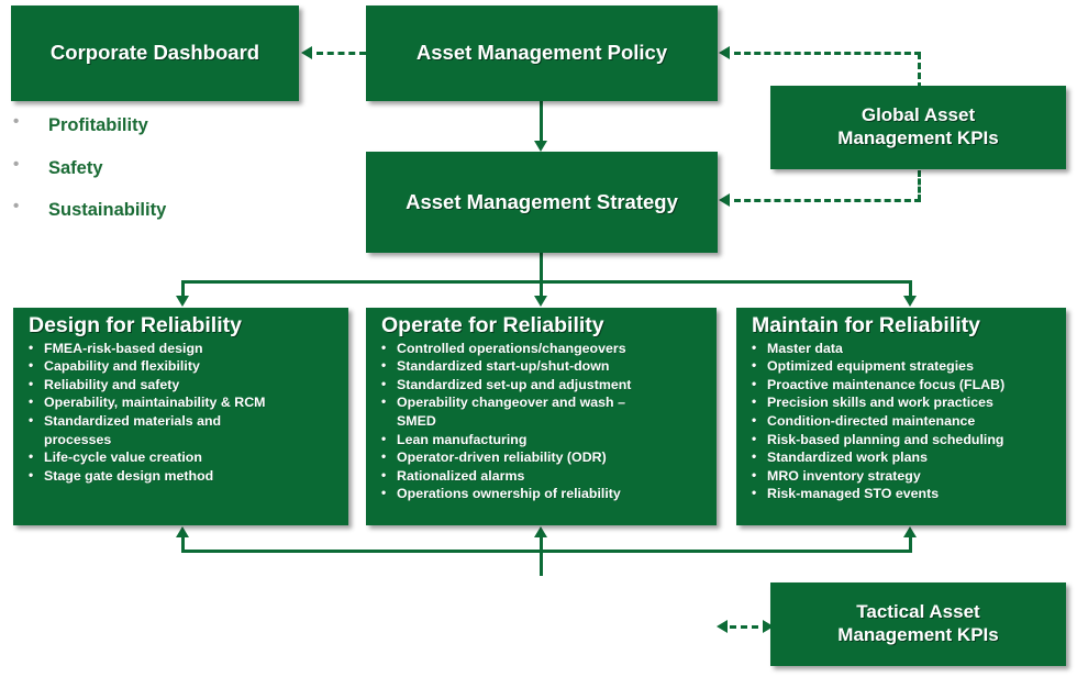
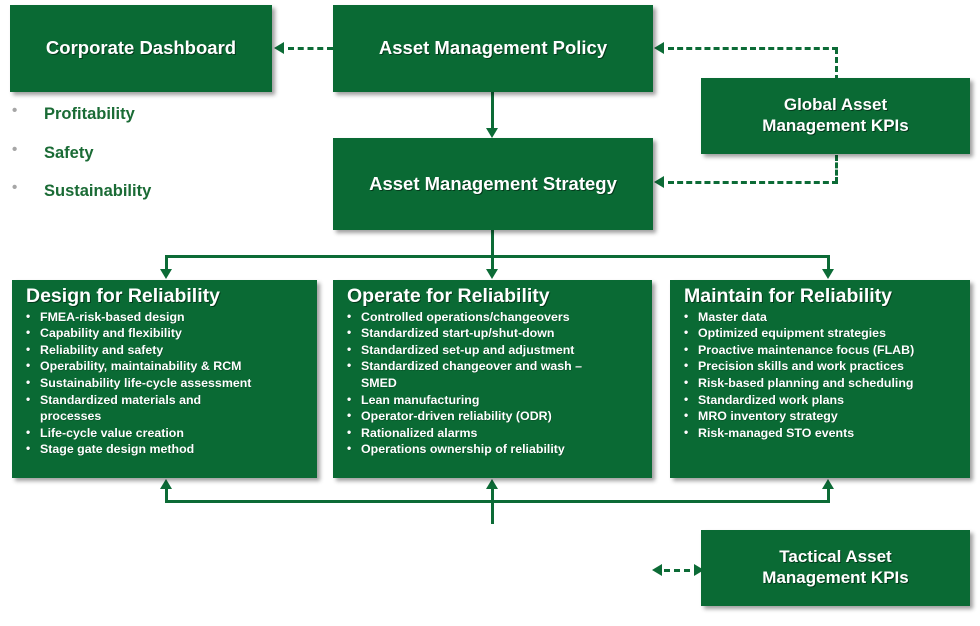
  Corporate Dashboard
  Asset Management Policy
  Global Asset
  Management KPIs
  Asset Management Strategy
  Profitability
  Safety
  Sustainability
  Design for Reliability
  FMEA-risk-based design
  Capability and flexibility
  Reliability and safety
  Operability, maintainability & RCM
+ Sustainability life-cycle assessment
  Standardized materials and
  processes
  Life-cycle value creation
  Stage gate design method
  Operate for Reliability
  Controlled operations/changeovers
  Standardized start-up/shut-down
  Standardized set-up and adjustment
- Operability changeover and wash –
+ Standardized changeover and wash –
  SMED
  Lean manufacturing
  Operator-driven reliability (ODR)
  Rationalized alarms
  Operations ownership of reliability
  Maintain for Reliability
  Master data
  Optimized equipment strategies
  Proactive maintenance focus (FLAB)
  Precision skills and work practices
- Condition-directed maintenance
  Risk-based planning and scheduling
  Standardized work plans
  MRO inventory strategy
  Risk-managed STO events
  Tactical Asset
  Management KPIs
